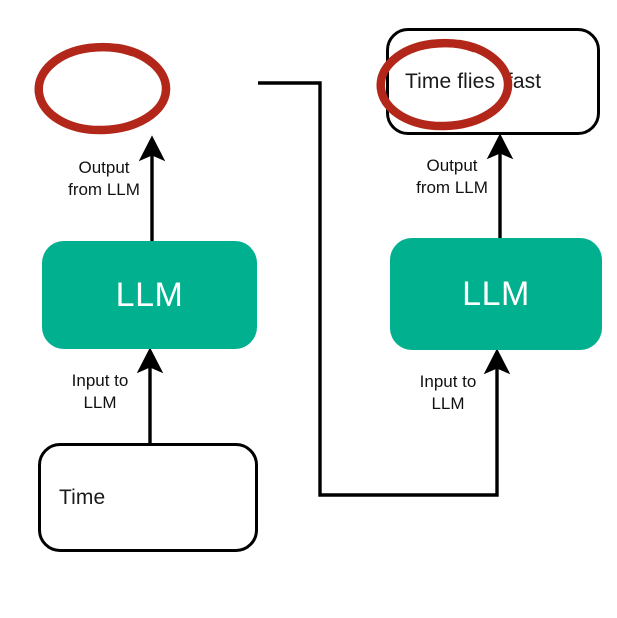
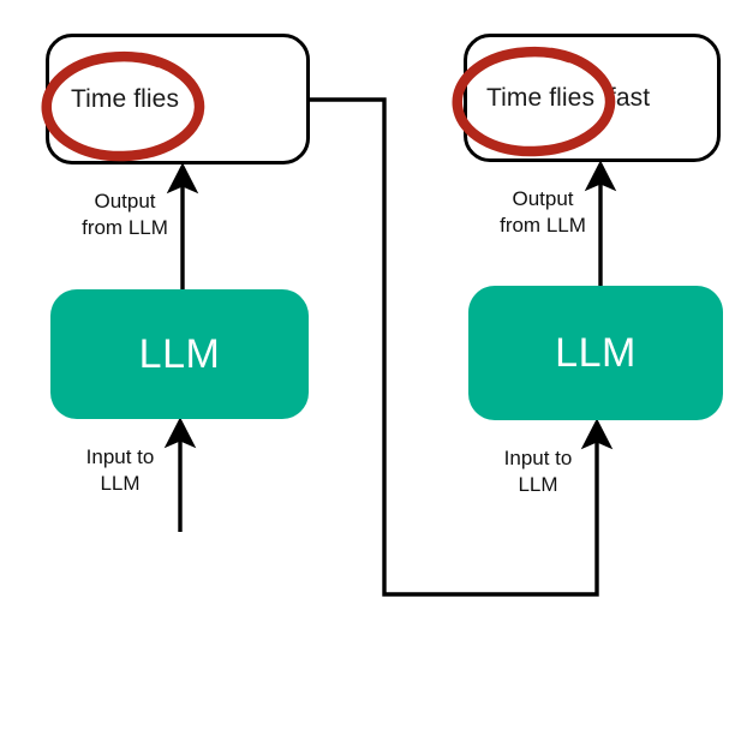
+ Time flies
  Time fliesast
  Output
  from LLM
  Output
  from LLM
  Input to
  LLM
  Input to
  LLM
  LLM
  LLM
- Time
